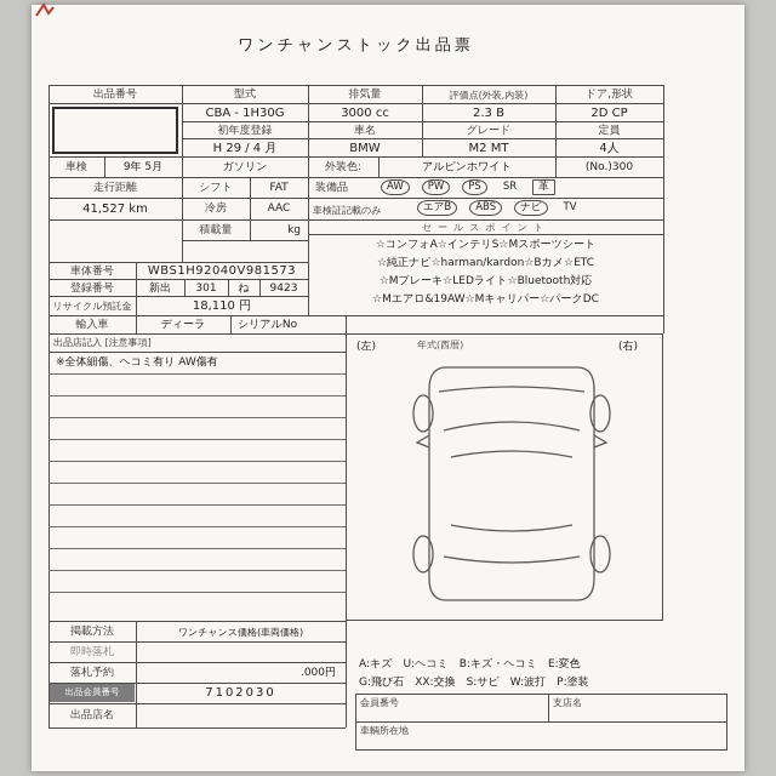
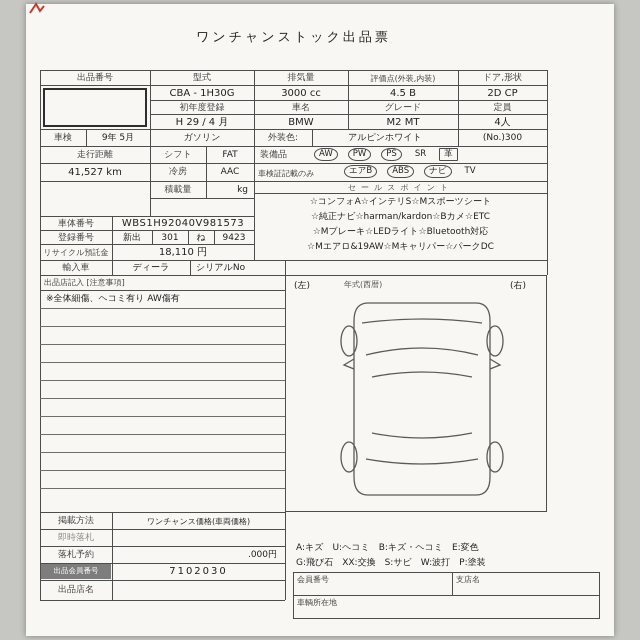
  ワンチャンストック出品票
  出品番号
  型式
  排気量
  評価点(外装,内装)
  ドア,形状
  CBA - 1H30G
  3000 cc
- 2.3 B
+ 4.5 B
  2D CP
  初年度登録
  車名
  グレード
  定員
  H 29 / 4 月
  BMW
  M2 MT
  4人
  車検
  9年 5月
  ガソリン
  外装色:
  アルピンホワイト
  (No.)300
  走行距離
  シフト
  FAT
  41,527 km
  冷房
  AAC
  積載量
  kg
  装備品
  AW
  PW
  PS
  SR
  革
  車検証記載のみ
  エアB
  ABS
  ナビ
  TV
  セールスポイント
  ☆コンフォA☆インテリS☆Mスポーツシート
  ☆純正ナビ☆harman/kardon☆Bカメ☆ETC
  ☆Mブレーキ☆LEDライト☆Bluetooth対応
  ☆Mエアロ&19AW☆Mキャリパー☆パークDC
  車体番号
  WBS1H92040V981573
  登録番号
  新出
  301
  ね
  9423
  リサイクル預託金
  18,110 円
  輸入車
  ディーラ
  シリアルNo
  出品店記入 [注意事項]
  ※全体細傷、ヘコミ有り AW傷有
  (左)
  年式(西暦)
  (右)
  掲載方法
  ワンチャンス価格(車両価格)
  即時落札
  落札予約
  .000円
  出品会員番号
  7102030
  出品店名
  A:キズ U:ヘコミ B:キズ・ヘコミ E:変色
  G:飛び石 XX:交換 S:サビ W:波打 P:塗装
  会員番号
  支店名
  車輌所在地
